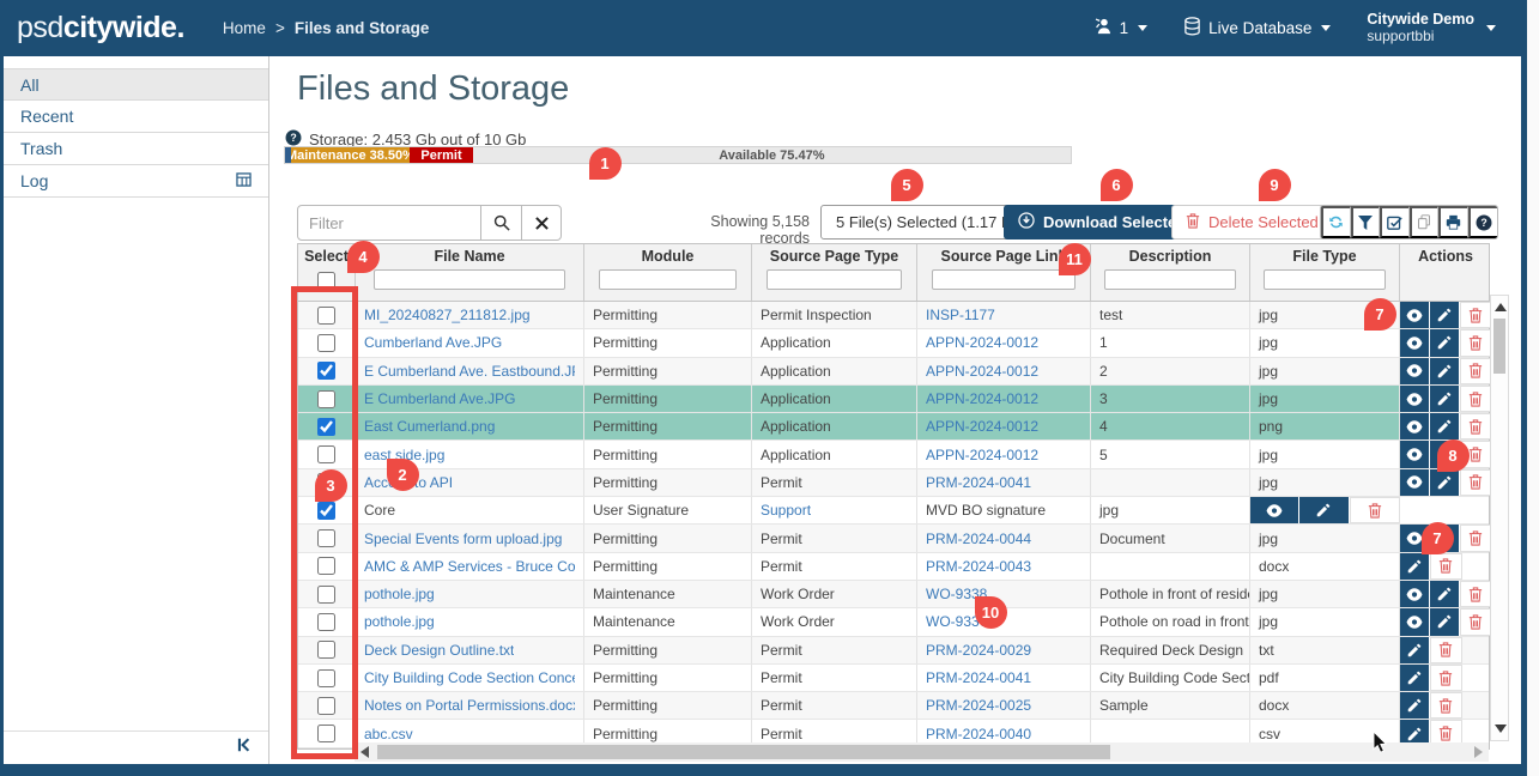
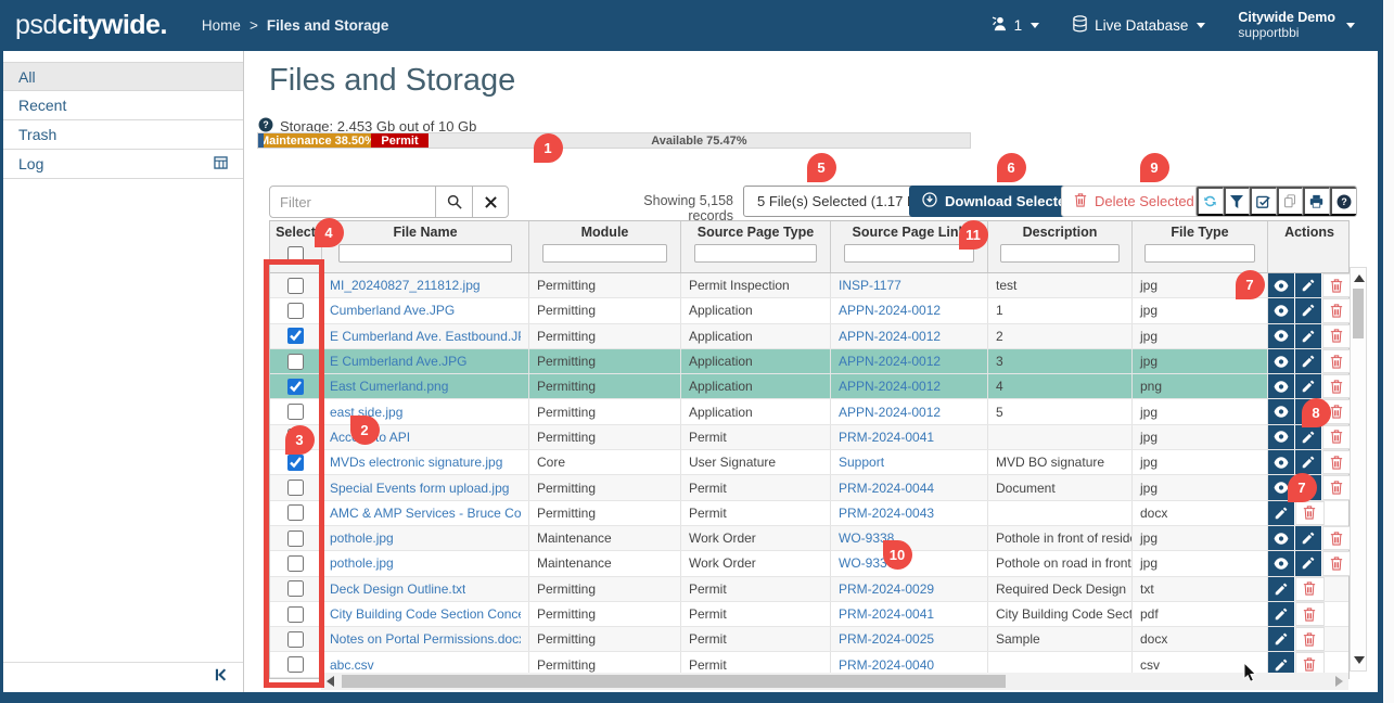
  psdcitywide.
  Home
  >
  Files and Storage
  1
  Live Database
  Citywide Demo
  supportbbi
  All
  Recent
  Trash
  Log
  Files and Storage
  ?
  Storage: 2.453 Gb out of 10 Gb
  Maintenance 38.50%
  Permit
  Available 75.47%
  Filter
  Showing 5,158 records
  5 File(s) Selected (1.17
  Download Select
  Delete Selected
  ?
  Select
  File Name
  Module
  Source Page Type
  Source Page Lin
  Description
  File Type
  Actions
  MI_20240827_211812.jpg
  Permitting
  Permit Inspection
  INSP-1177
  test
  jpg
  Cumberland Ave.JPG
  Permitting
  Application
  APPN-2024-0012
  1
  jpg
  E Cumberland Ave. Eastbound.J
  Permitting
  Application
  APPN-2024-0012
  2
  jpg
  E Cumberland Ave.JPG
  Permitting
  Application
  APPN-2024-0012
  3
  jpg
  East Cumerland.png
  Permitting
  Application
  APPN-2024-0012
  4
  png
  east side.jpg
  Permitting
  Application
  APPN-2024-0012
  5
  jpg
  Permitting
  Permit
  PRM-2024-0041
  jpg
+ MVDs electronic signature.jpg
  Core
  User Signature
  Support
  MVD BO signature
  jpg
  Special Events form upload.jpg
  Permitting
  Permit
  PRM-2024-0044
  Document
  jpg
  AMC & AMP Services - Bruce Co
  Permitting
  Permit
  PRM-2024-0043
  docx
  pothole.jpg
  Maintenance
  Work Order
  WO-9338
  Pothole in front of resid
  jpg
  pothole.jpg
  Maintenance
  Work Order
  WO-933
  Pothole on road in front
  jpg
  Deck Design Outline.txt
  Permitting
  Permit
  PRM-2024-0029
  Required Deck Design
  txt
  City Building Code Section Conc
  Permitting
  Permit
  PRM-2024-0041
  City Building Code Sect
  pdf
  Notes on Portal Permissions.doc
  Permitting
  Permit
  PRM-2024-0025
  Sample
  docx
  abc.csv
  Permitting
  Permit
  PRM-2024-0040
  csv
  1
  2
  3
  4
  5
  6
  7
  8
  7
  9
  10
  11
